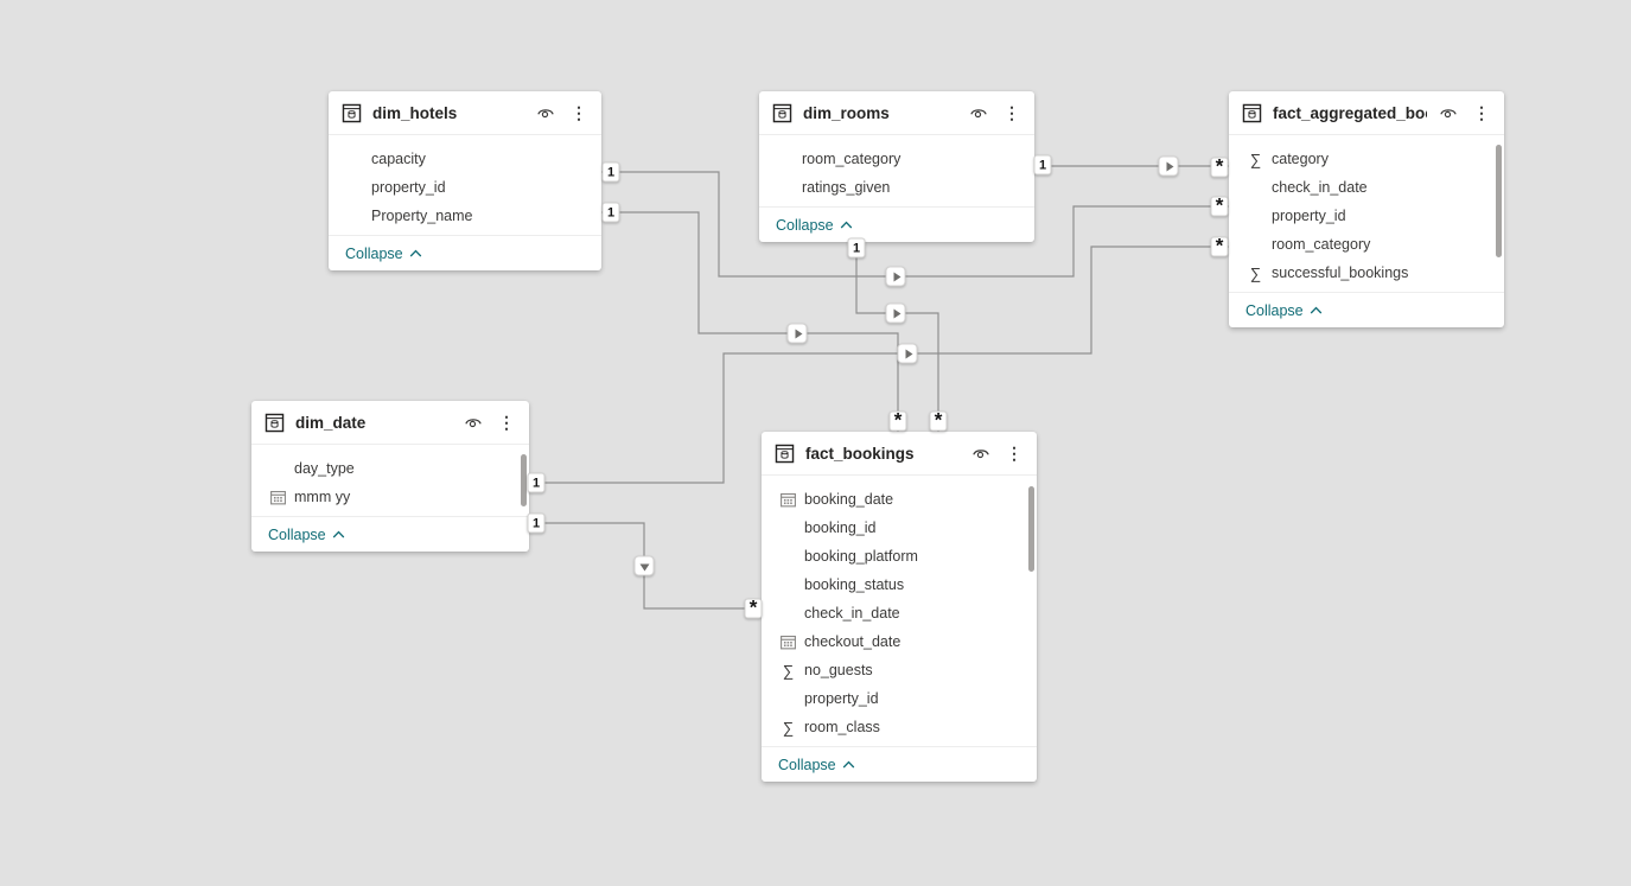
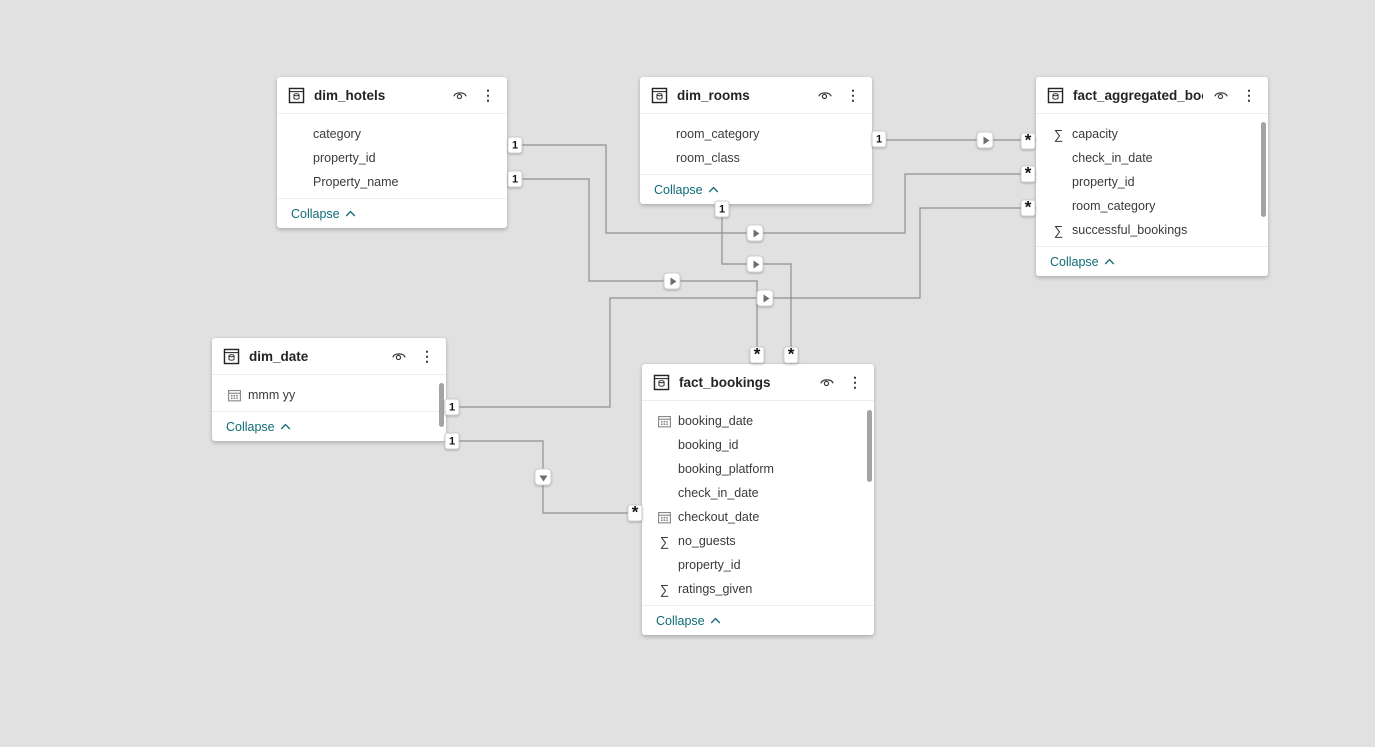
  dim_hotels
  ⋮
- capacity
+ category
  property_id
  Property_name
  Collapse
  dim_rooms
  ⋮
  room_category
- ratings_given
+ room_class
  Collapse
  fact_aggregated_bo
  ⋮
  ∑
- category
+ capacity
  check_in_date
  property_id
  room_category
  ∑
  successful_bookings
  Collapse
  dim_date
  ⋮
- day_type
  mmm yy
  Collapse
  fact_bookings
  ⋮
  booking_date
  booking_id
  booking_platform
- booking_status
  check_in_date
  checkout_date
  ∑
  no_guests
  property_id
  ∑
- room_class
+ ratings_given
  Collapse
  1
  *
  1
  *
  1
  *
  1
  *
  1
  *
  1
  *
